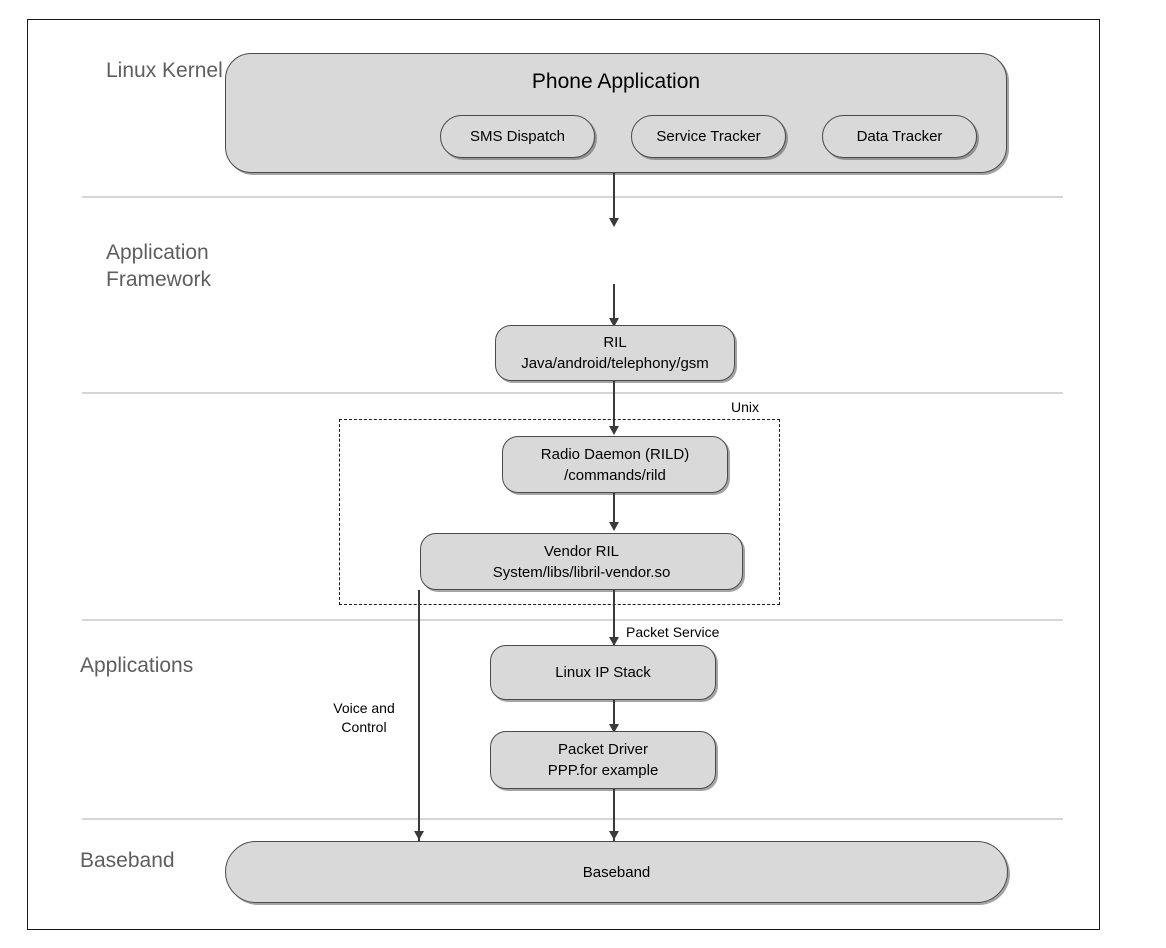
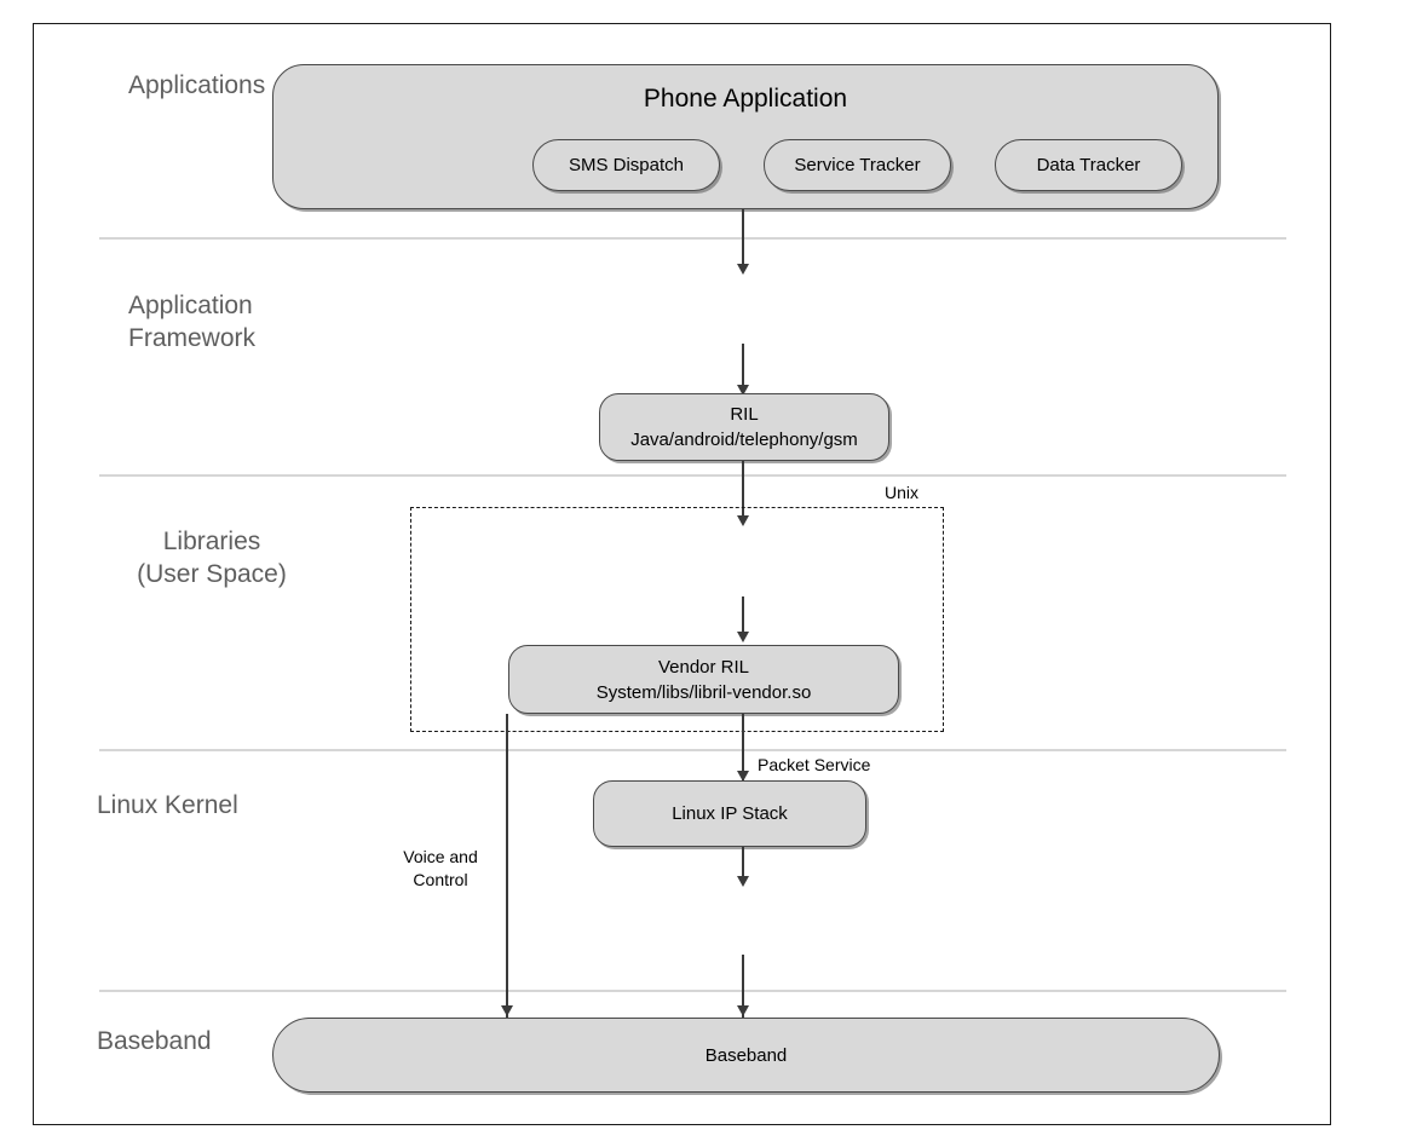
- Linux Kernel
+ Applications
  Application
  Framework
+ Libraries
+ (User Space)
- Applications
+ Linux Kernel
  Baseband
  Phone Application
  SMS Dispatch
  Service Tracker
  Data Tracker
  RIL
  Java/android/telephony/gsm
  Unix
- Radio Daemon (RILD)
- /commands/rild
  Vendor RIL
  System/libs/libril-vendor.so
  Packet Service
  Voice and
  Control
  Linux IP Stack
- Packet Driver
- PPP.for example
  Baseband
